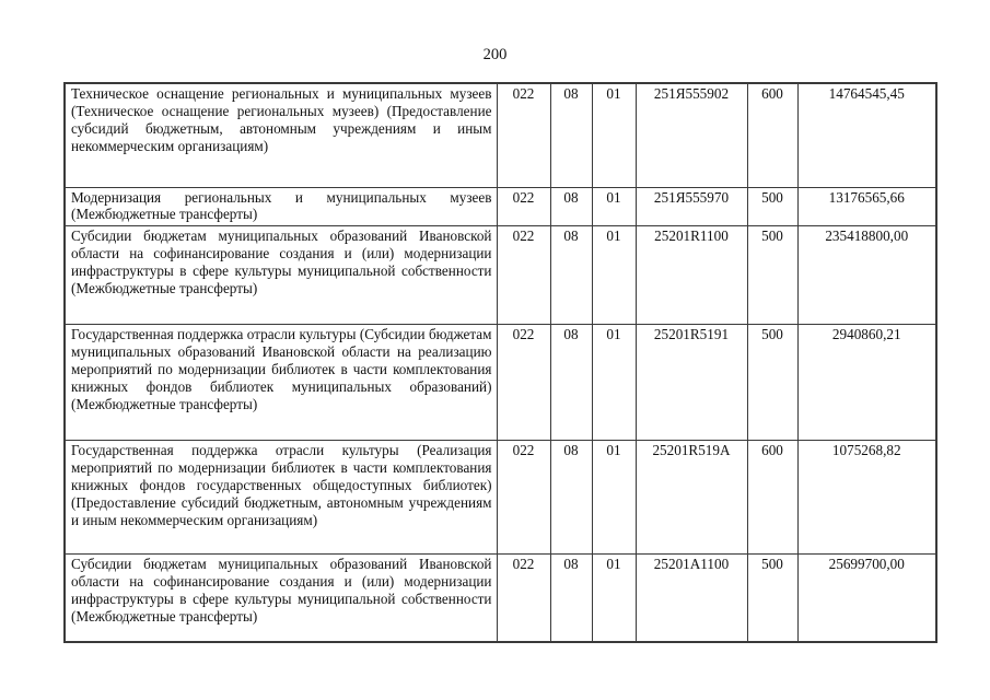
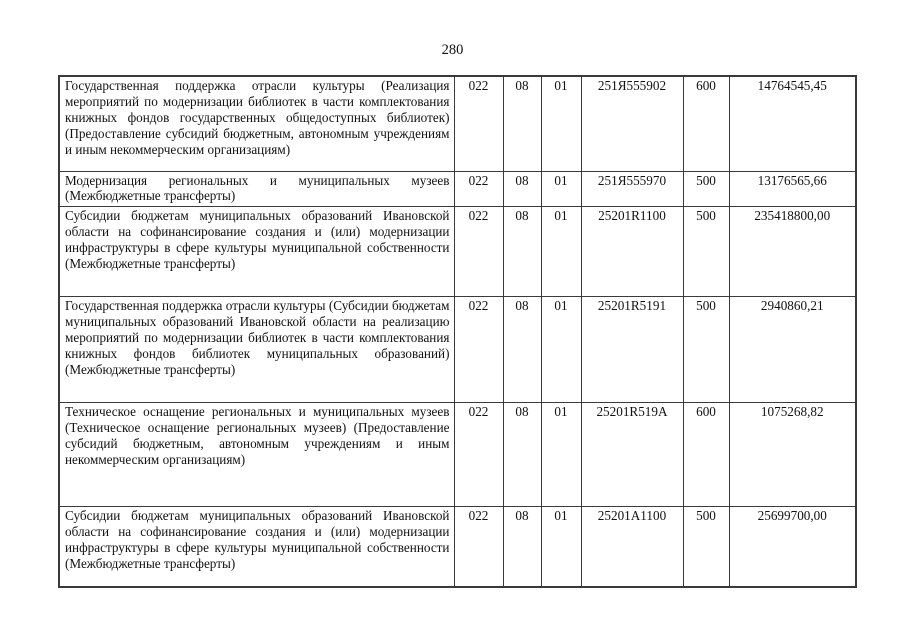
- 200
+ 280
- Техническое оснащение региональных и муниципальных музеев (Техническое оснащение региональных музеев) (Предоставление субсидий бюджетным, автономным учреждениям и иным некоммерческим организациям)	022	08	01	251Я555902	600	14764545,45
+ Государственная поддержка отрасли культуры (Реализация мероприятий по модернизации библиотек в части комплектования книжных фондов государственных общедоступных библиотек) (Предоставление субсидий бюджетным, автономным учреждениям и иным некоммерческим организациям)	022	08	01	251Я555902	600	14764545,45
  Модернизация региональных и муниципальных музеев (Межбюджетные трансферты)	022	08	01	251Я555970	500	13176565,66
  Субсидии бюджетам муниципальных образований Ивановской области на софинансирование создания и (или) модернизации инфраструктуры в сфере культуры муниципальной собственности (Межбюджетные трансферты)	022	08	01	25201R1100	500	235418800,00
  Государственная поддержка отрасли культуры (Субсидии бюджетам муниципальных образований Ивановской области на реализацию мероприятий по модернизации библиотек в части комплектования книжных фондов библиотек муниципальных образований) (Межбюджетные трансферты)	022	08	01	25201R5191	500	2940860,21
- Государственная поддержка отрасли культуры (Реализация мероприятий по модернизации библиотек в части комплектования книжных фондов государственных общедоступных библиотек) (Предоставление субсидий бюджетным, автономным учреждениям и иным некоммерческим организациям)	022	08	01	25201R519A	600	1075268,82
+ Техническое оснащение региональных и муниципальных музеев (Техническое оснащение региональных музеев) (Предоставление субсидий бюджетным, автономным учреждениям и иным некоммерческим организациям)	022	08	01	25201R519A	600	1075268,82
  Субсидии бюджетам муниципальных образований Ивановской области на софинансирование создания и (или) модернизации инфраструктуры в сфере культуры муниципальной собственности (Межбюджетные трансферты)	022	08	01	25201A1100	500	25699700,00
